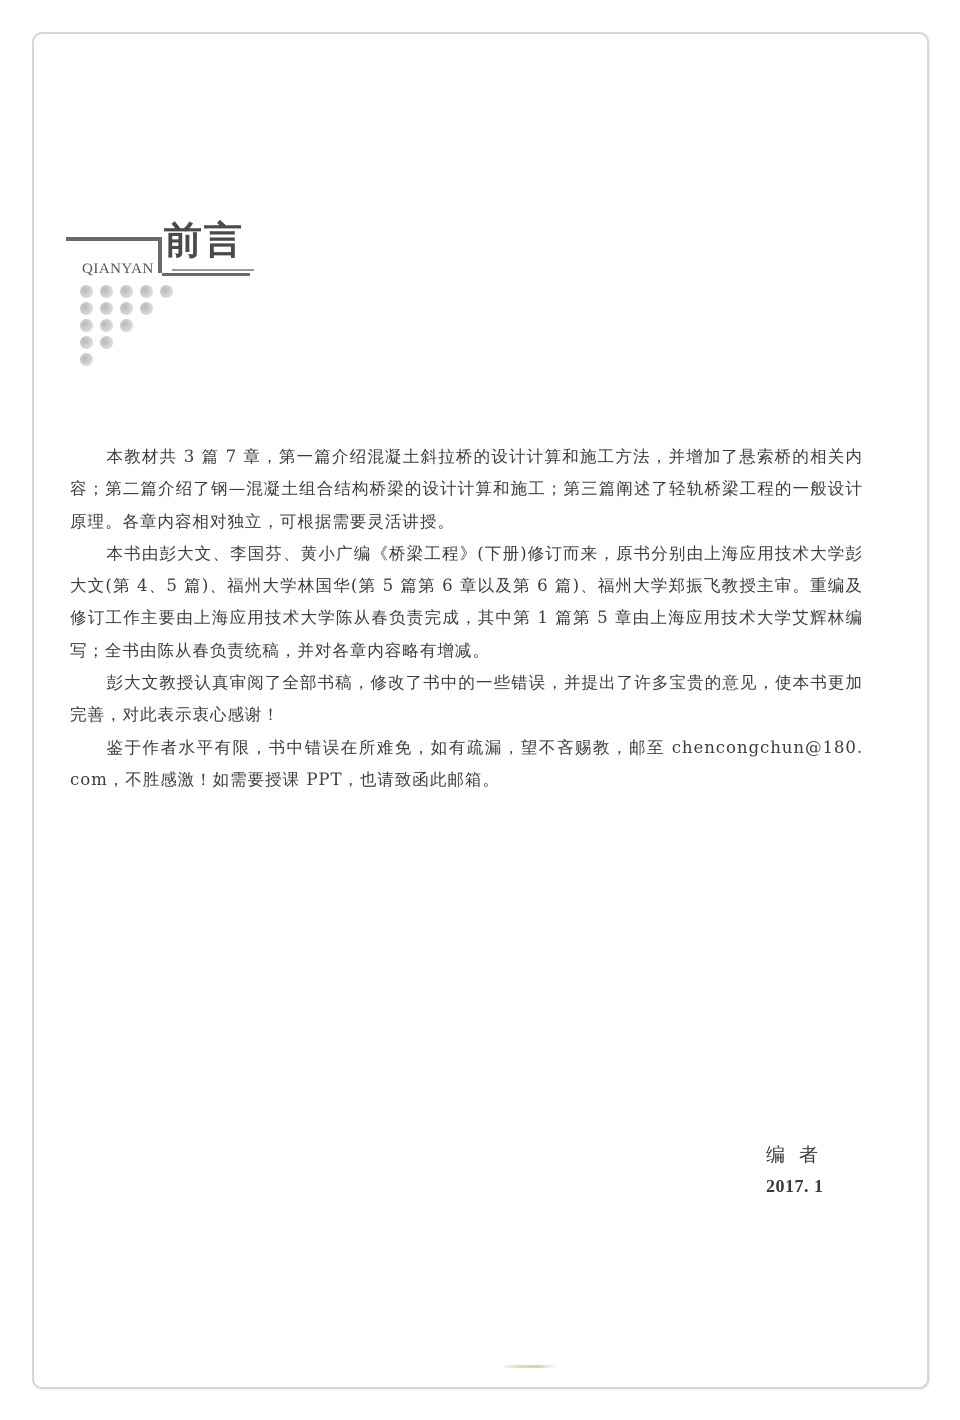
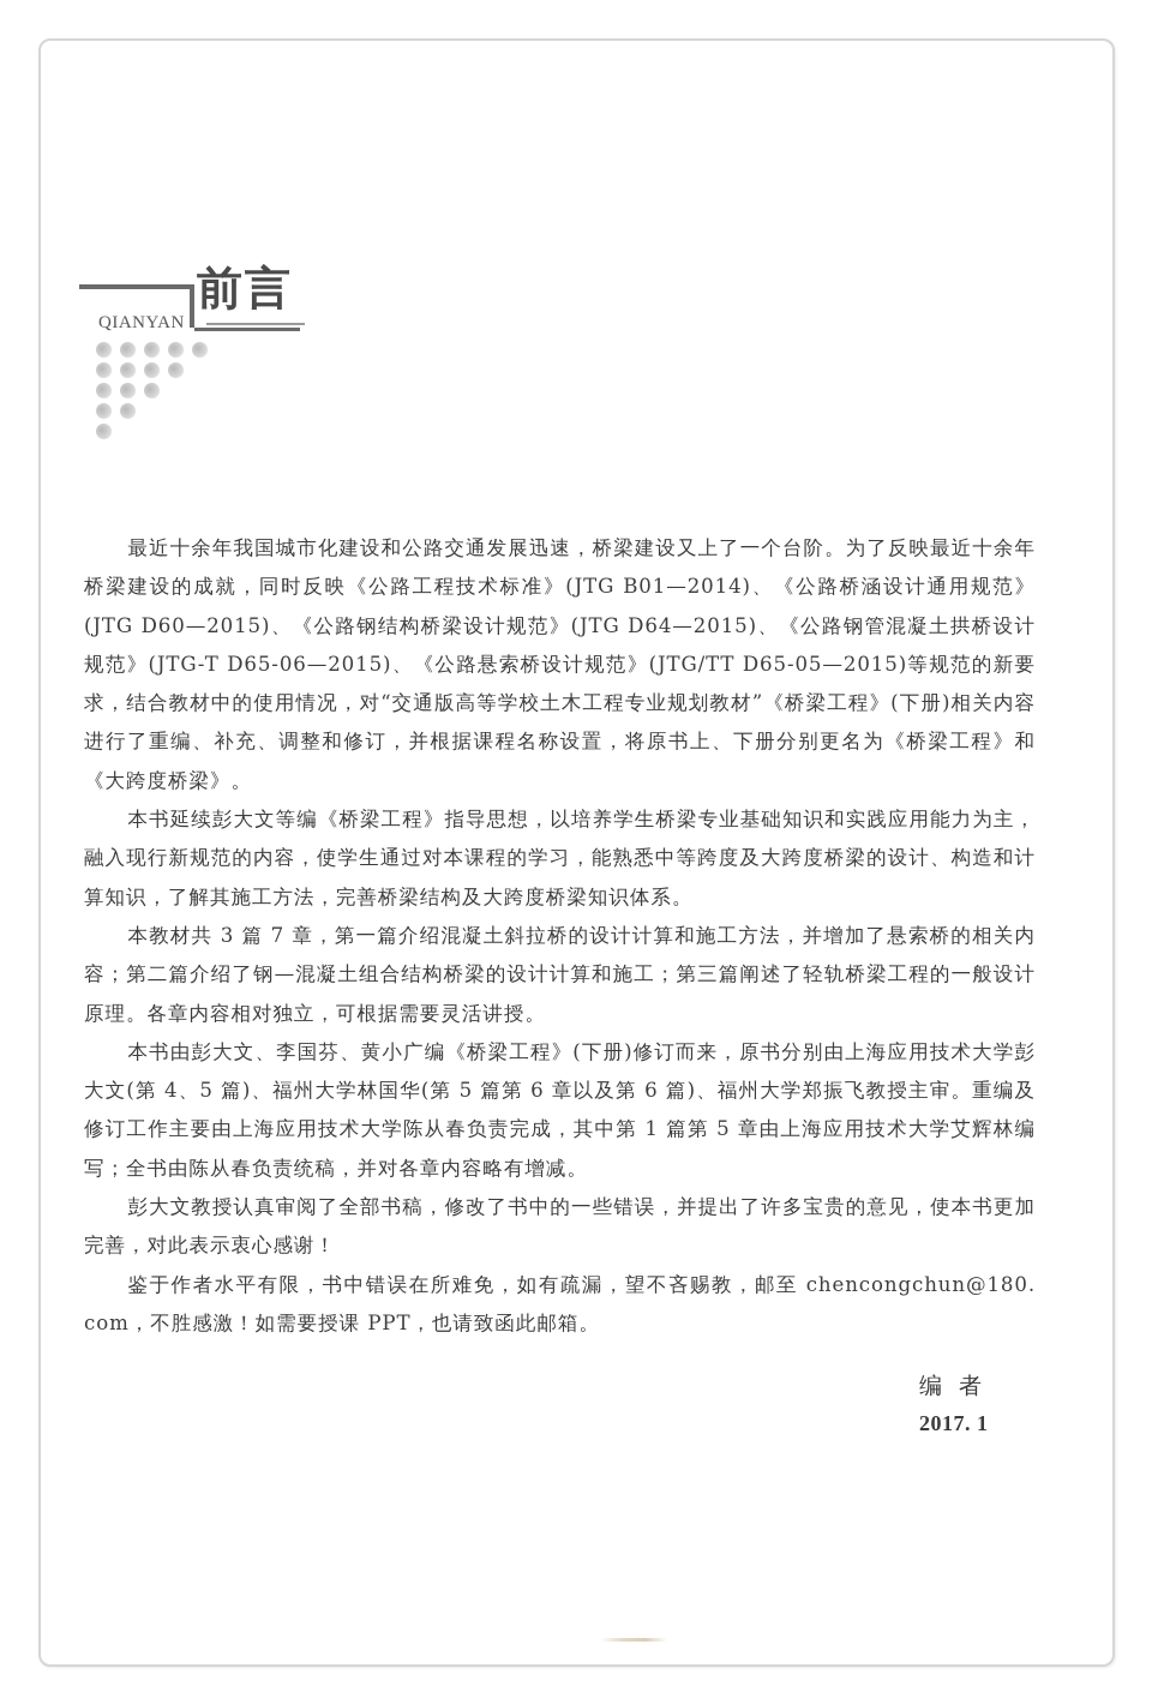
  前言
  QIANYAN
+ 最近十余年我国城市化建设和公路交通发展迅速，桥梁建设又上了一个台阶。为了反映最近十余年桥梁建设的成就，同时反映《公路工程技术标准》(JTG B01—2014)、《公路桥涵设计通用规范》(JTG D60—2015)、《公路钢结构桥梁设计规范》(JTG D64—2015)、《公路钢管混凝土拱桥设计规范》(JTG-T D65-06—2015)、《公路悬索桥设计规范》(JTG/TT D65-05—2015)等规范的新要求，结合教材中的使用情况，对“交通版高等学校土木工程专业规划教材”《桥梁工程》(下册)相关内容进行了重编、补充、调整和修订，并根据课程名称设置，将原书上、下册分别更名为《桥梁工程》和《大跨度桥梁》。
+ 本书延续彭大文等编《桥梁工程》指导思想，以培养学生桥梁专业基础知识和实践应用能力为主，融入现行新规范的内容，使学生通过对本课程的学习，能熟悉中等跨度及大跨度桥梁的设计、构造和计算知识，了解其施工方法，完善桥梁结构及大跨度桥梁知识体系。
  本教材共 3 篇 7 章，第一篇介绍混凝土斜拉桥的设计计算和施工方法，并增加了悬索桥的相关内容；第二篇介绍了钢—混凝土组合结构桥梁的设计计算和施工；第三篇阐述了轻轨桥梁工程的一般设计原理。各章内容相对独立，可根据需要灵活讲授。
  本书由彭大文、李国芬、黄小广编《桥梁工程》(下册)修订而来，原书分别由上海应用技术大学彭大文(第 4、5 篇)、福州大学林国华(第 5 篇第 6 章以及第 6 篇)、福州大学郑振飞教授主审。重编及修订工作主要由上海应用技术大学陈从春负责完成，其中第 1 篇第 5 章由上海应用技术大学艾辉林编写；全书由陈从春负责统稿，并对各章内容略有增减。
  彭大文教授认真审阅了全部书稿，修改了书中的一些错误，并提出了许多宝贵的意见，使本书更加完善，对此表示衷心感谢！
  鉴于作者水平有限，书中错误在所难免，如有疏漏，望不吝赐教，邮至 chencongchun@180. com，不胜感激！如需要授课 PPT，也请致函此邮箱。
  编者
  2017. 1
